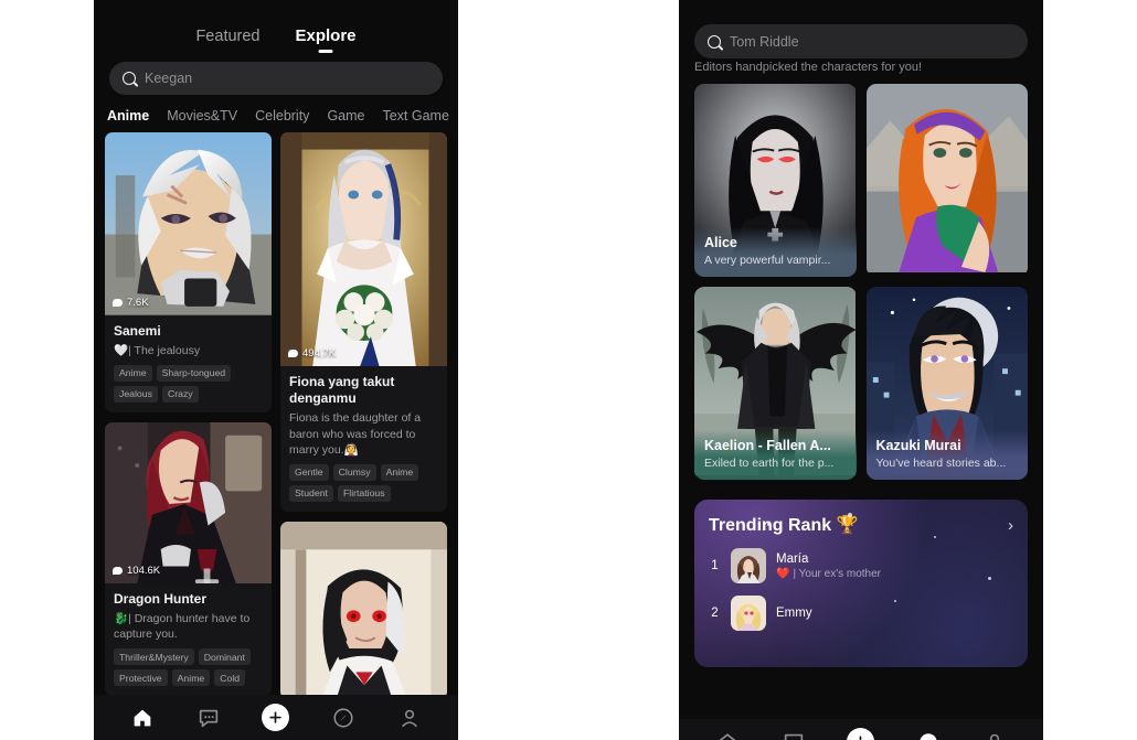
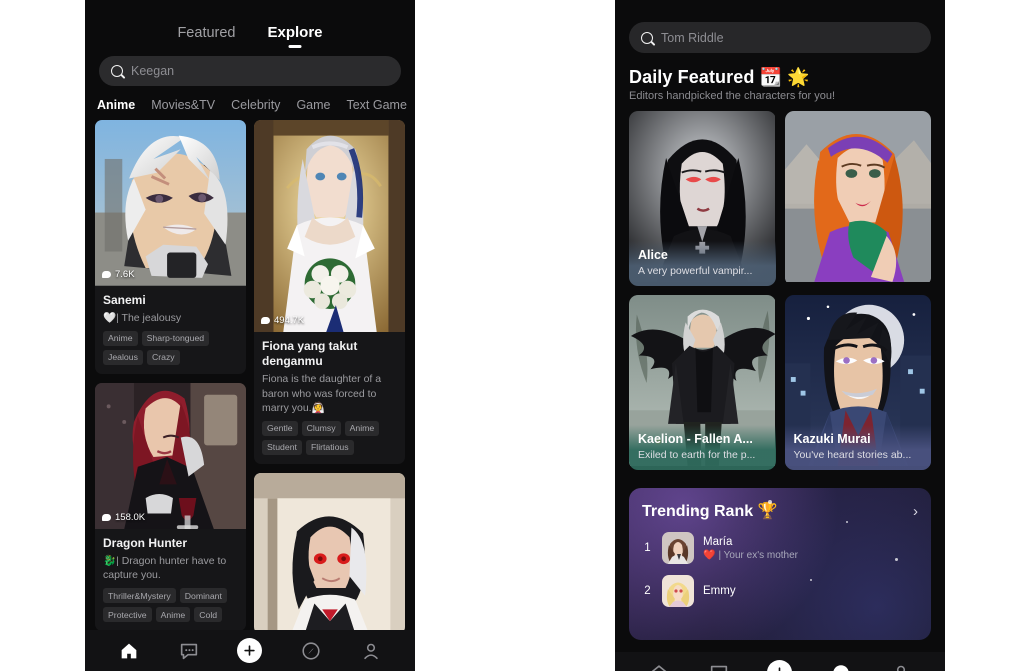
  Featured
  Explore
  Keegan
  Anime
  Movies&TV
  Celebrity
  Game
  Text Game
  7.6K
  Sanemi
  🤍| The jealousy
  Anime
  Sharp-tongued
  Jealous
  Crazy
- 104.6K
+ 158.0K
  Dragon Hunter
  🐉| Dragon hunter have to capture you.
  Thriller&Mystery
  Dominant
  Protective
  Anime
  Cold
  494.7K
  Fiona yang takut denganmu
  Fiona is the daughter of a baron who was forced to marry you.👰
  Gentle
  Clumsy
  Anime
  Student
  Flirtatious
  Tom Riddle
+ Daily Featured 📆 🌟
  Editors handpicked the characters for you!
  Alice
  A very powerful vampir...
  Kaelion - Fallen A...
  Exiled to earth for the p...
  Kazuki Murai
  You've heard stories ab...
  Trending Rank 🏆
  ›
  1
  María
  ❤️
  | Your ex's mother
  2
  Emmy
